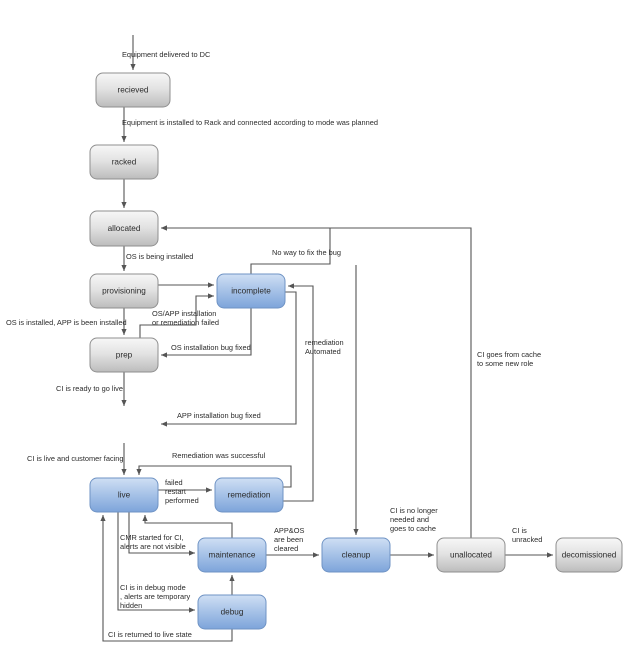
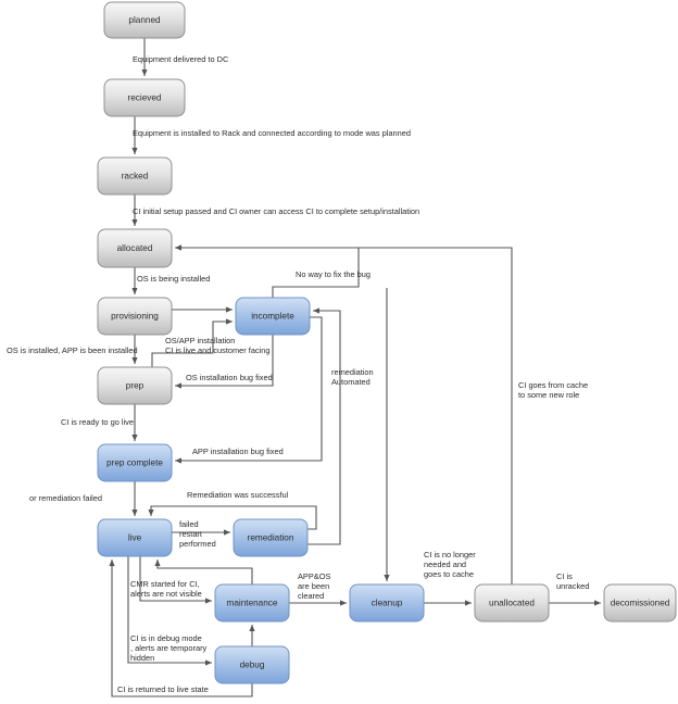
+ planned
  recieved
  racked
  allocated
  provisioning
  incomplete
  prep
+ prep complete
  live
  remediation
  maintenance
  debug
  cleanup
  unallocated
  decomissioned
  Equipment delivered to DC
  Equipment is installed to Rack and connected according to mode was planned
+ CI initial setup passed and CI owner can access CI to complete setup/installation
  OS is being installed
  No way to fix the bug
- OS/APP installation or remediation failed
+ OS/APP installation CI is live and customer facing
  OS is installed, APP is been installed
  OS installation bug fixed
  remediation Automated
  CI goes from cache to some new role
  CI is ready to go live
  APP installation bug fixed
  Remediation was successful
- CI is live and customer facing
+ or remediation failed
  failed restart performed
  APP&OS are been cleared
  CI is no longer needed and goes to cache
  CI is unracked
  CMR started for CI, alerts are not visible
  CI is in debug mode , alerts are temporary hidden
  CI is returned to live state
